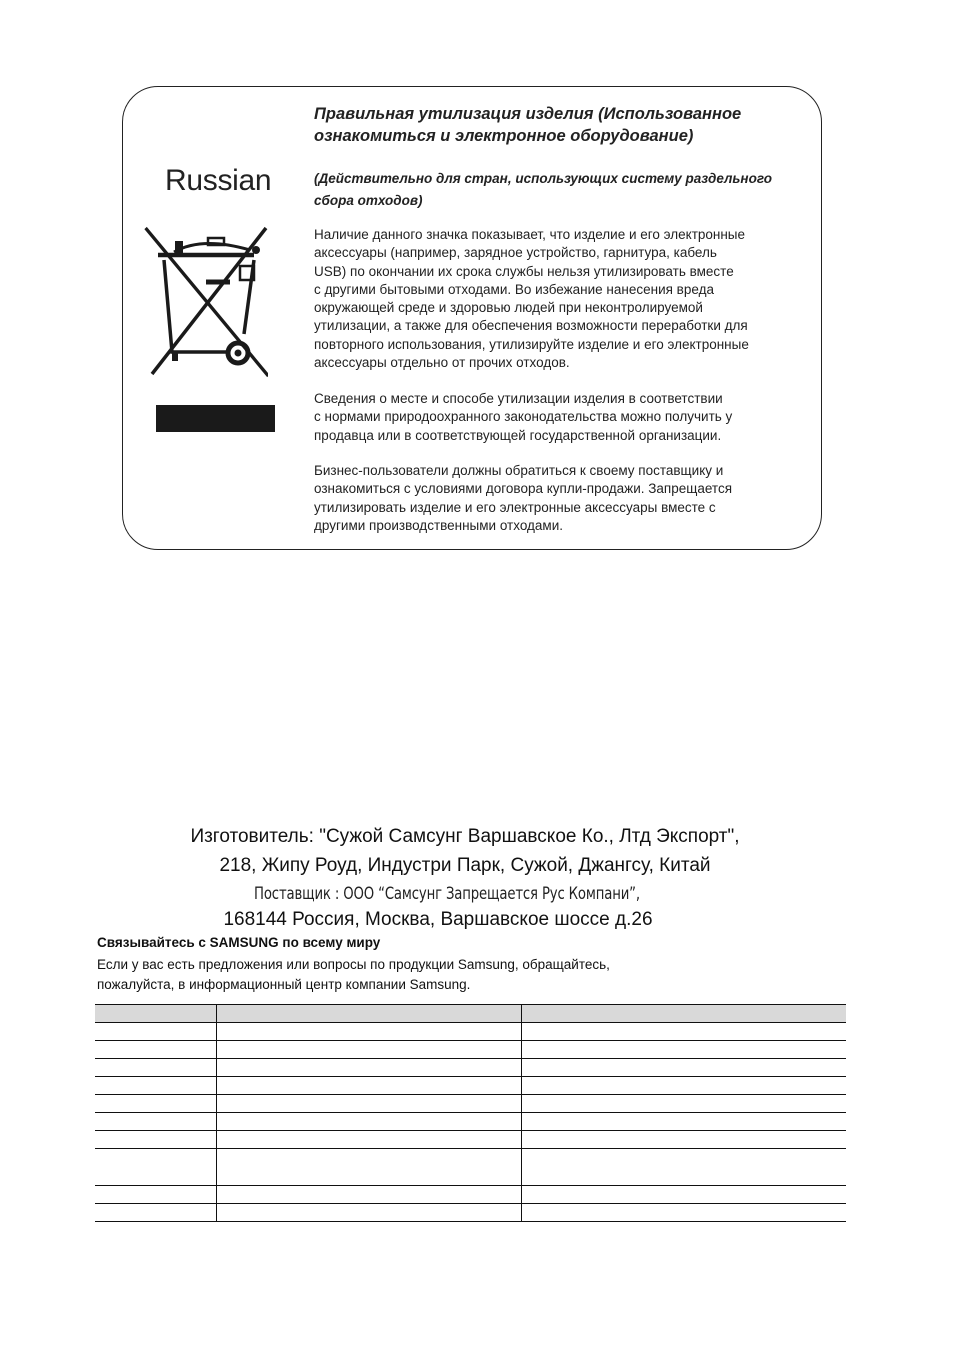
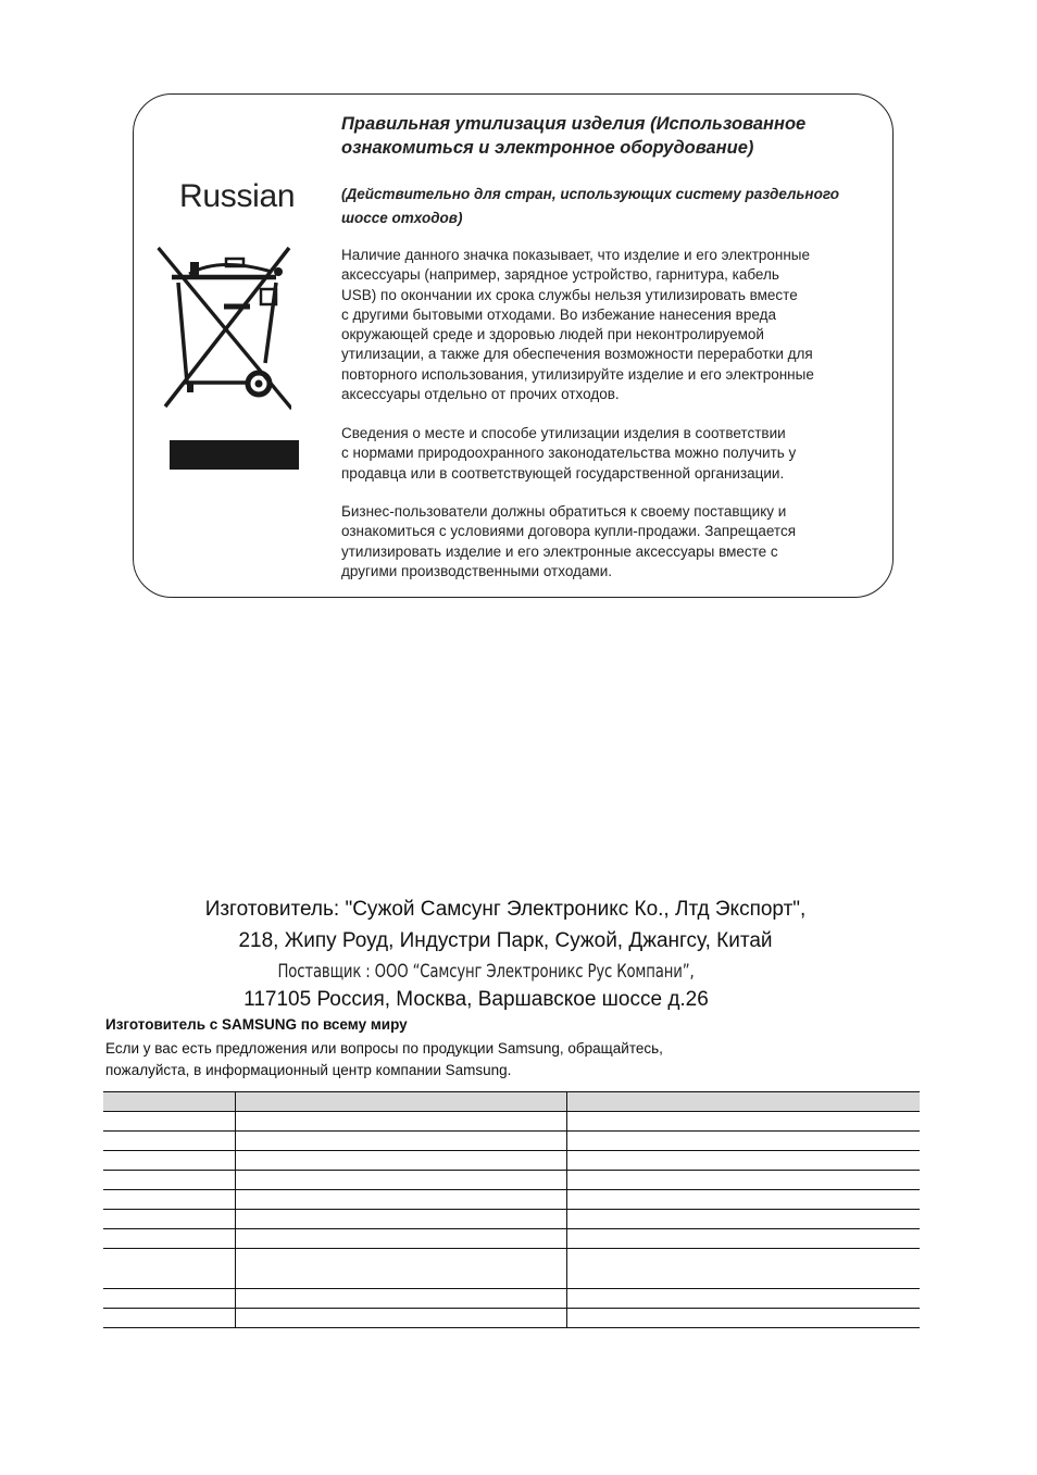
  Russian
  Правильная утилизация изделия (Использованное ознакомиться и электронное оборудование)
- (Действительно для стран, использующих систему раздельного сбора отходов)
+ (Действительно для стран, использующих систему раздельного шоссе отходов)
  Наличие данного значка показывает, что изделие и его электронные
  аксессуары (например, зарядное устройство, гарнитура, кабель
  USB) по окончании их срока службы нельзя утилизировать вместе
  с другими бытовыми отходами. Во избежание нанесения вреда
  окружающей среде и здоровью людей при неконтролируемой
  утилизации, а также для обеспечения возможности переработки для
  повторного использования, утилизируйте изделие и его электронные
  аксессуары отдельно от прочих отходов.
  Сведения о месте и способе утилизации изделия в соответствии
  с нормами природоохранного законодательства можно получить у
  продавца или в соответствующей государственной организации.
  Бизнес-пользователи должны обратиться к своему поставщику и
  ознакомиться с условиями договора купли-продажи. Запрещается
  утилизировать изделие и его электронные аксессуары вместе с
  другими производственными отходами.
- Изготовитель: "Сужой Самсунг Варшавское Ко., Лтд Экспорт",
+ Изготовитель: "Сужой Самсунг Электроникс Ко., Лтд Экспорт",
  218, Жипу Роуд, Индустри Парк, Сужой, Джангсу, Китай
- Поставщик : ООО “Самсунг Запрещается Рус Компани”,
+ Поставщик : ООО “Самсунг Электроникс Рус Компани”,
- 168144 Россия, Москва, Варшавское шоссе д.26
+ 117105 Россия, Москва, Варшавское шоссе д.26
- Связывайтесь с SAMSUNG по всему миру
+ Изготовитель с SAMSUNG по всему миру
  Если у вас есть предложения или вопросы по продукции Samsung, обращайтесь,
  пожалуйста, в информационный центр компании Samsung.
